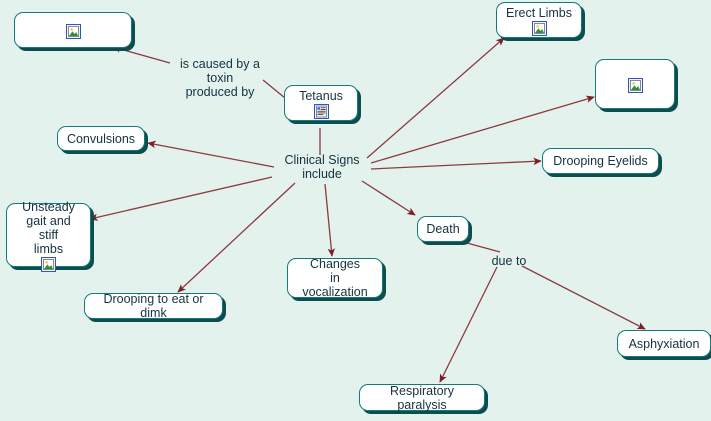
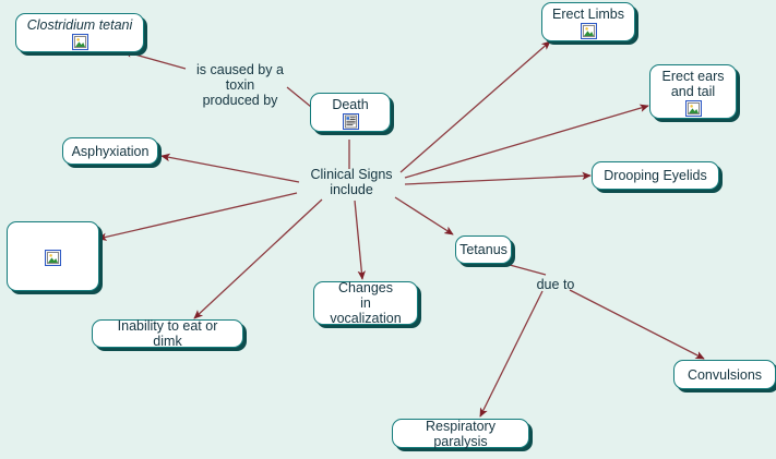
+ Clostridium tetani
- Tetanus
+ Death
  Erect Limbs
+ Erect ears
+ and tail
- Convulsions
+ Asphyxiation
  Drooping Eyelids
- Unsteady
- gait and stiff
- limbs
- Drooping to eat or dimk
+ Inability to eat or dimk
  Changes
  in vocalization
- Death
+ Tetanus
  Respiratory paralysis
- Asphyxiation
+ Convulsions
  is caused by a
  toxin
  produced by
  Clinical Signs
  include
  due to
